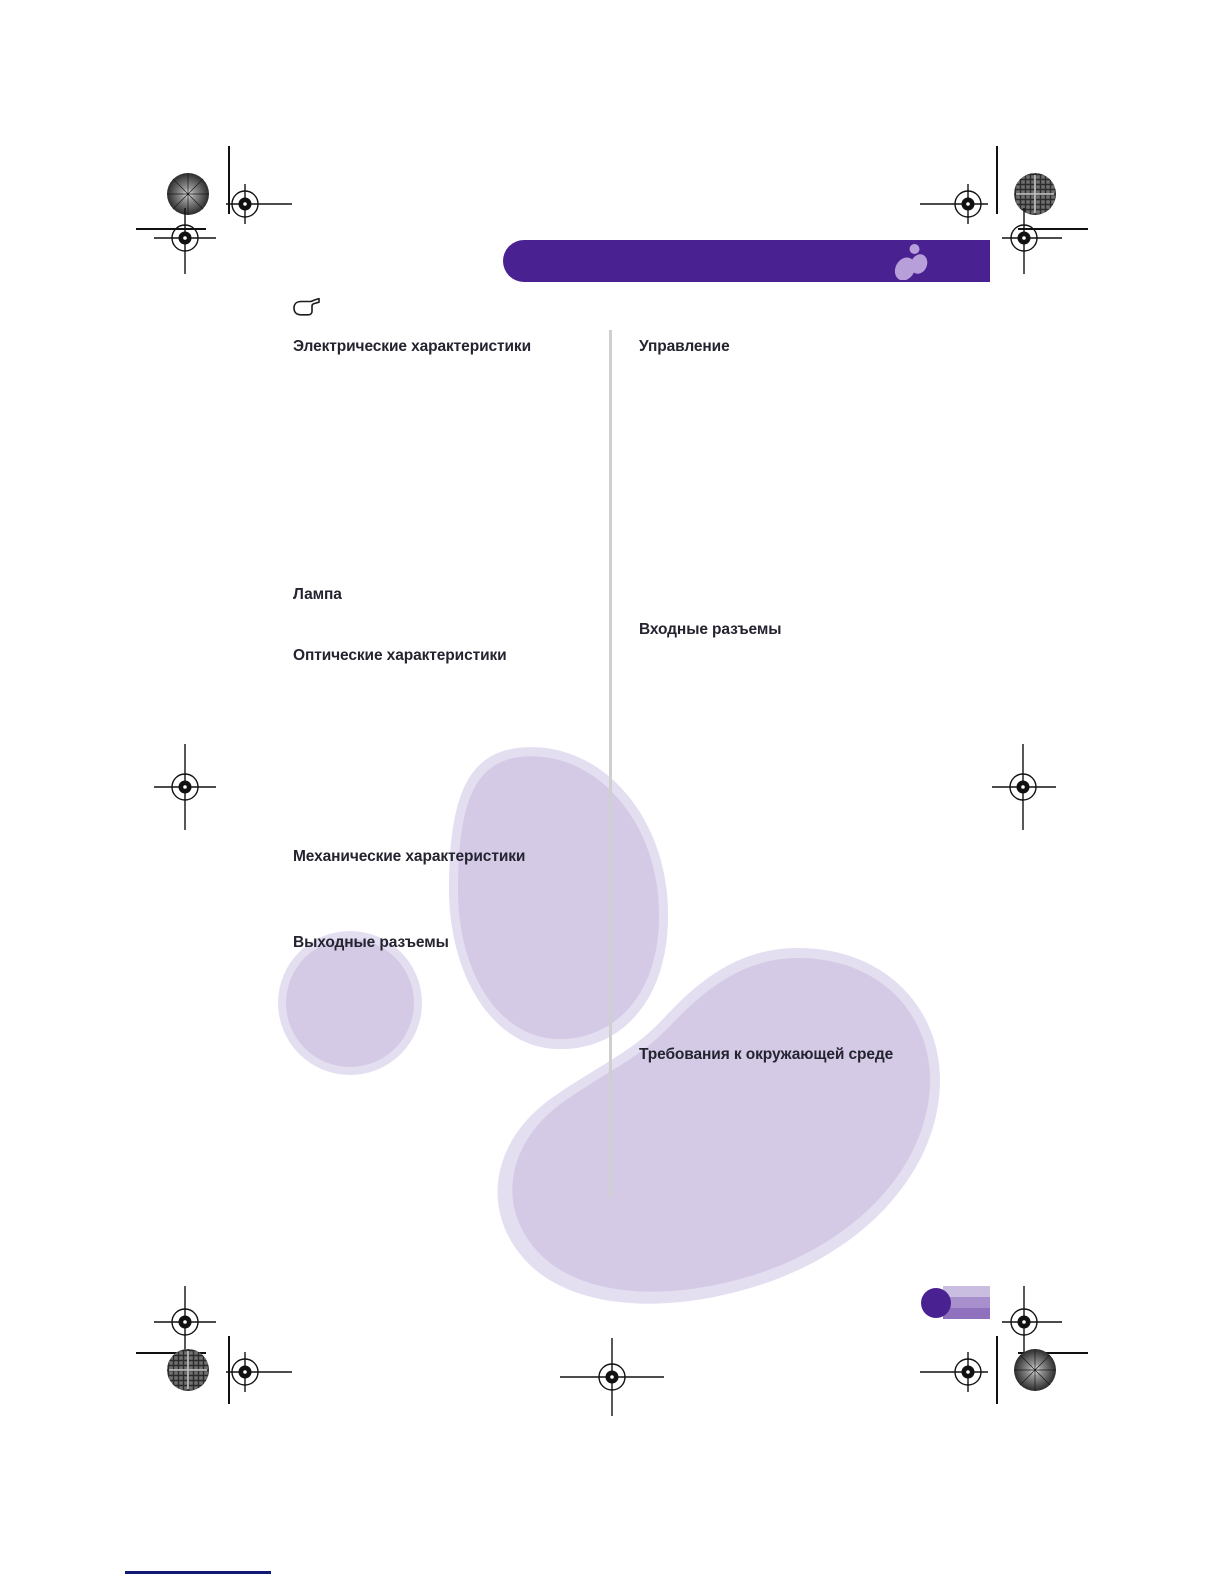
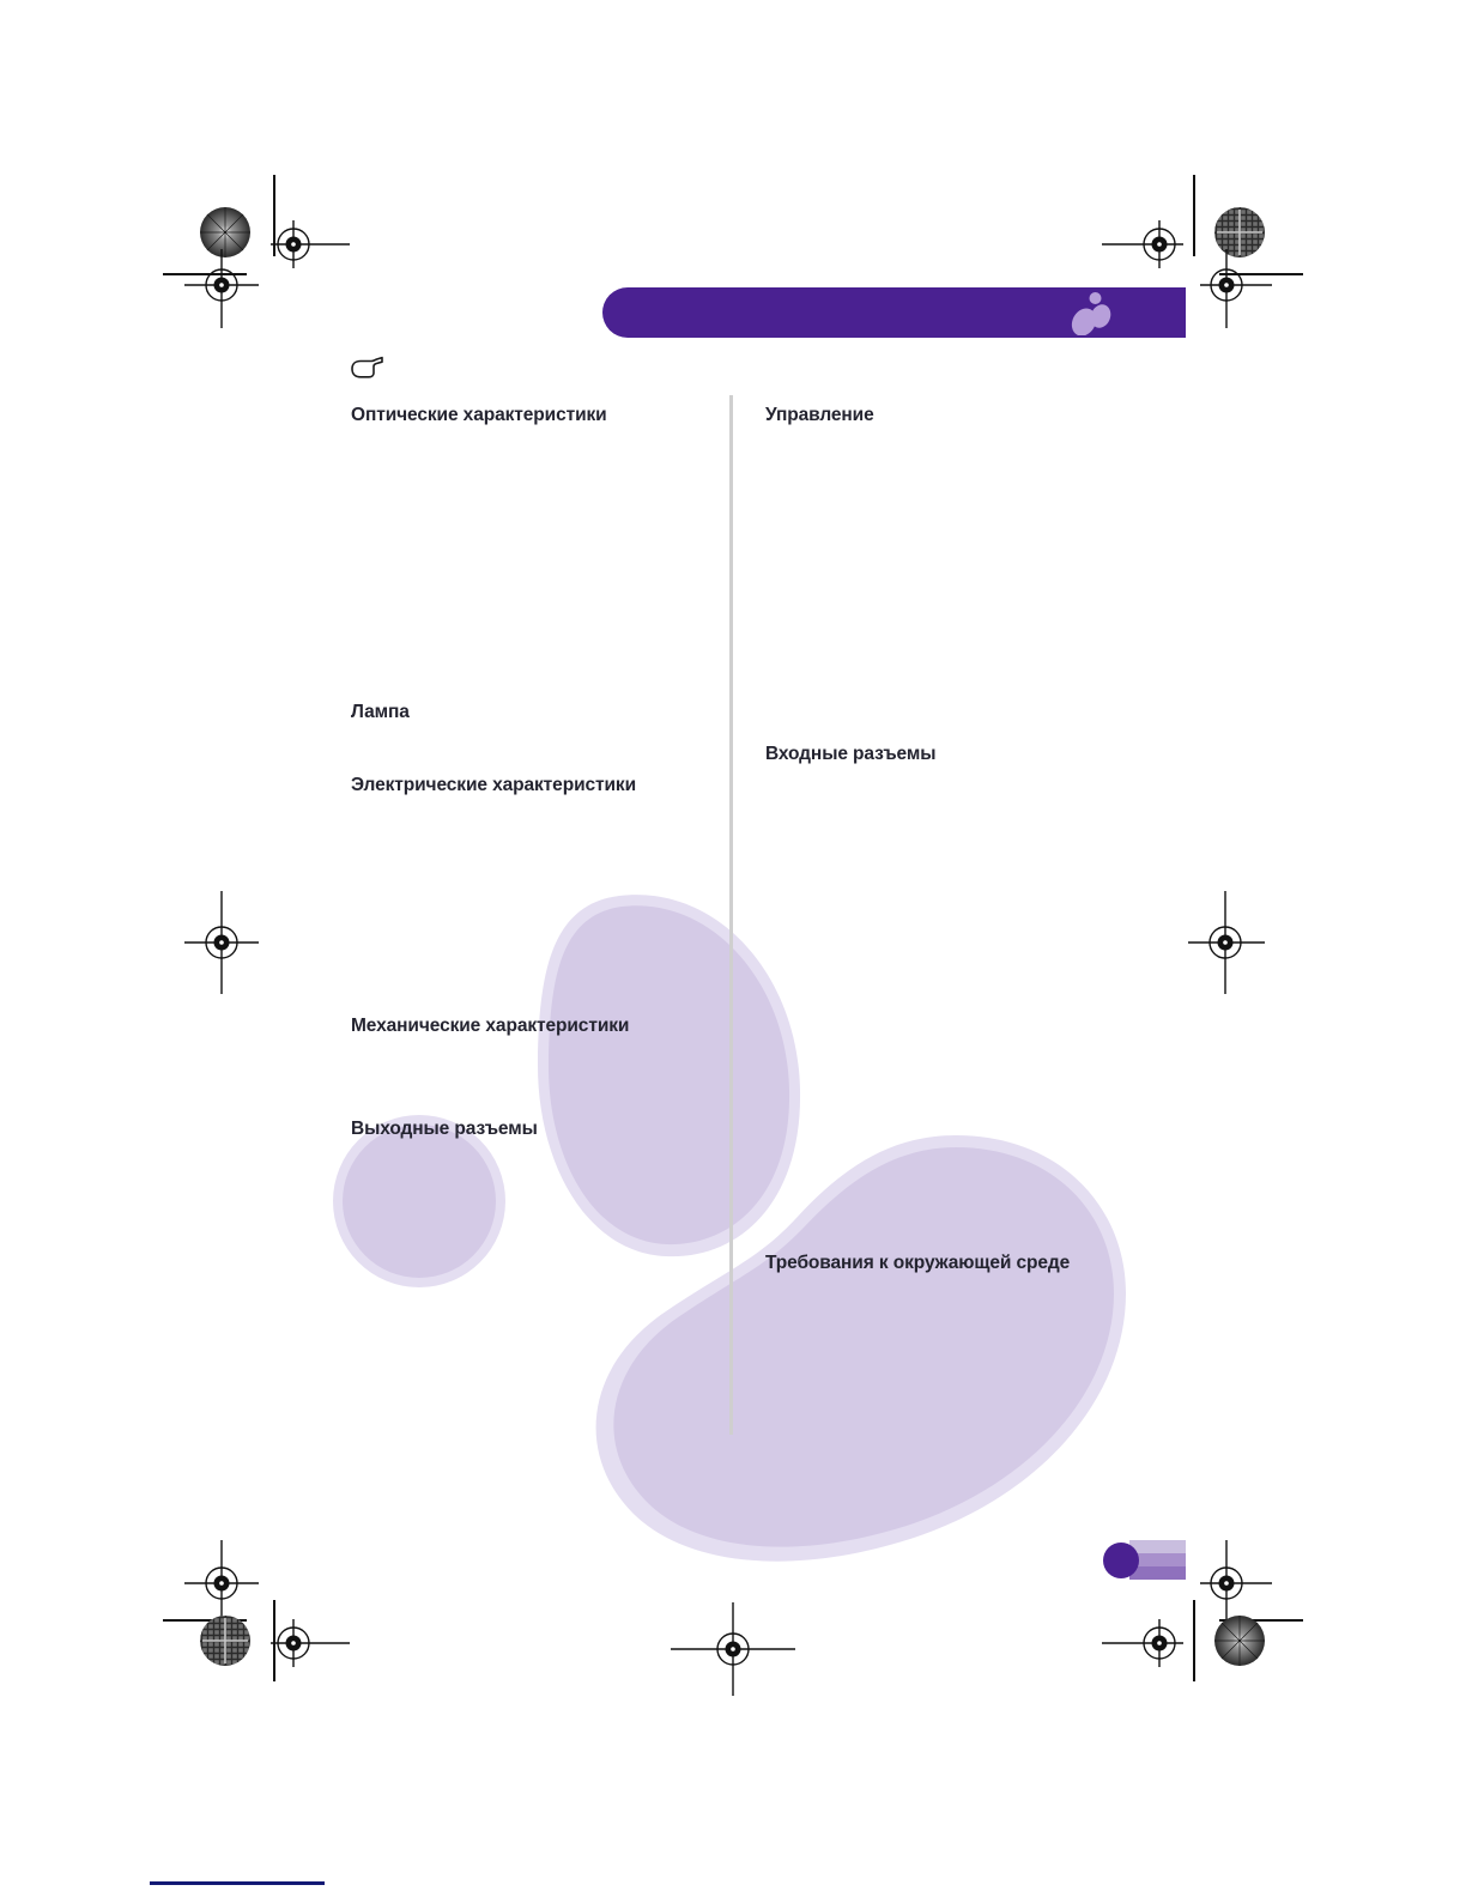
- Электрические характеристики
+ Оптические характеристики
  Лампа
- Оптические характеристики
+ Электрические характеристики
  Механические характеристики
  Выходные разъемы
  Управление
  Входные разъемы
  Требования к окружающей среде
